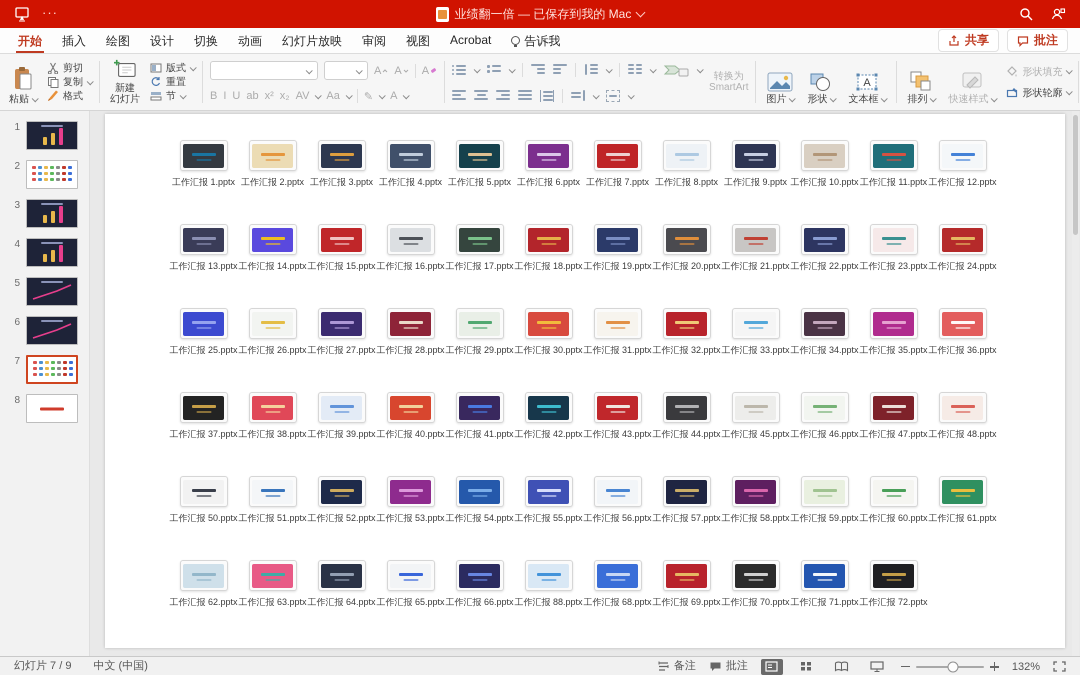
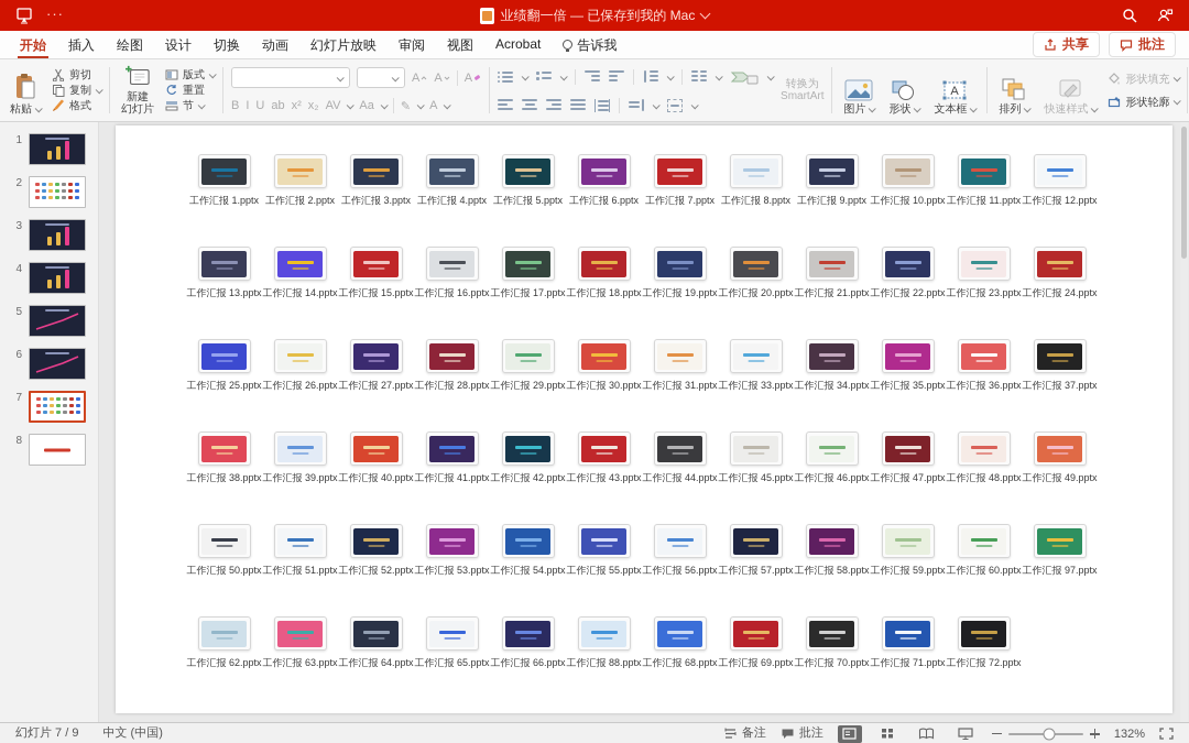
  ···
  业绩翻一倍 — 已保存到我的 Mac
  开始
  插入
  绘图
  设计
  切换
  动画
  幻灯片放映
  审阅
  视图
  Acrobat
  告诉我
  共享
  批注
  粘贴
  剪切
  复制
  格式
  新建
  幻灯片
  版式
  重置
  节
  A
  A
  A
  B
  I
  U
  ab
  x²
  x₂
  AV
  Aa
  ✎
  A
  转换为
  SmartArt
  图片
  形状
  A
  文本框
  排列
  快速样式
  形状填充
  形状轮廓
  1
  2
  3
  4
  5
  6
  7
  8
  工作汇报 1.pptx
  工作汇报 2.pptx
  工作汇报 3.pptx
  工作汇报 4.pptx
  工作汇报 5.pptx
  工作汇报 6.pptx
  工作汇报 7.pptx
  工作汇报 8.pptx
  工作汇报 9.pptx
  工作汇报 10.pptx
  工作汇报 11.pptx
  工作汇报 12.pptx
  工作汇报 13.pptx
  工作汇报 14.pptx
  工作汇报 15.pptx
  工作汇报 16.pptx
  工作汇报 17.pptx
  工作汇报 18.pptx
  工作汇报 19.pptx
  工作汇报 20.pptx
  工作汇报 21.pptx
  工作汇报 22.pptx
  工作汇报 23.pptx
  工作汇报 24.pptx
  工作汇报 25.pptx
  工作汇报 26.pptx
  工作汇报 27.pptx
  工作汇报 28.pptx
  工作汇报 29.pptx
  工作汇报 30.pptx
  工作汇报 31.pptx
- 工作汇报 32.pptx
  工作汇报 33.pptx
  工作汇报 34.pptx
  工作汇报 35.pptx
  工作汇报 36.pptx
  工作汇报 37.pptx
  工作汇报 38.pptx
  工作汇报 39.pptx
  工作汇报 40.pptx
  工作汇报 41.pptx
  工作汇报 42.pptx
  工作汇报 43.pptx
  工作汇报 44.pptx
  工作汇报 45.pptx
  工作汇报 46.pptx
  工作汇报 47.pptx
  工作汇报 48.pptx
+ 工作汇报 49.pptx
  工作汇报 50.pptx
  工作汇报 51.pptx
  工作汇报 52.pptx
  工作汇报 53.pptx
  工作汇报 54.pptx
  工作汇报 55.pptx
  工作汇报 56.pptx
  工作汇报 57.pptx
  工作汇报 58.pptx
  工作汇报 59.pptx
  工作汇报 60.pptx
- 工作汇报 61.pptx
+ 工作汇报 97.pptx
  工作汇报 62.pptx
  工作汇报 63.pptx
  工作汇报 64.pptx
  工作汇报 65.pptx
  工作汇报 66.pptx
  工作汇报 88.pptx
  工作汇报 68.pptx
  工作汇报 69.pptx
  工作汇报 70.pptx
  工作汇报 71.pptx
  工作汇报 72.pptx
  幻灯片 7 / 9
  中文 (中国)
  备注
  批注
  132%
